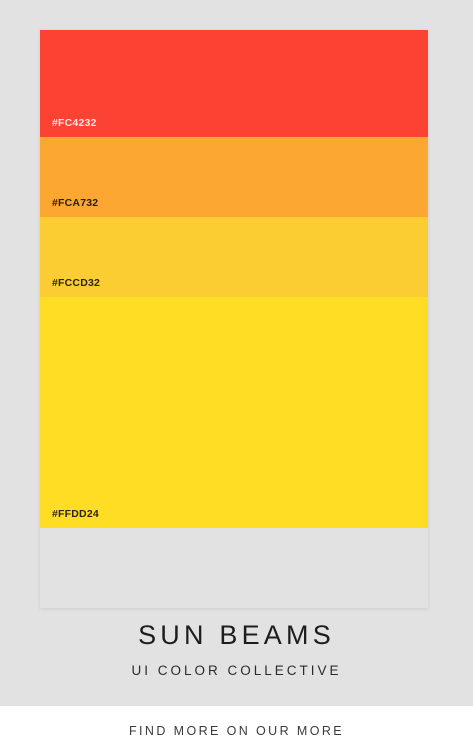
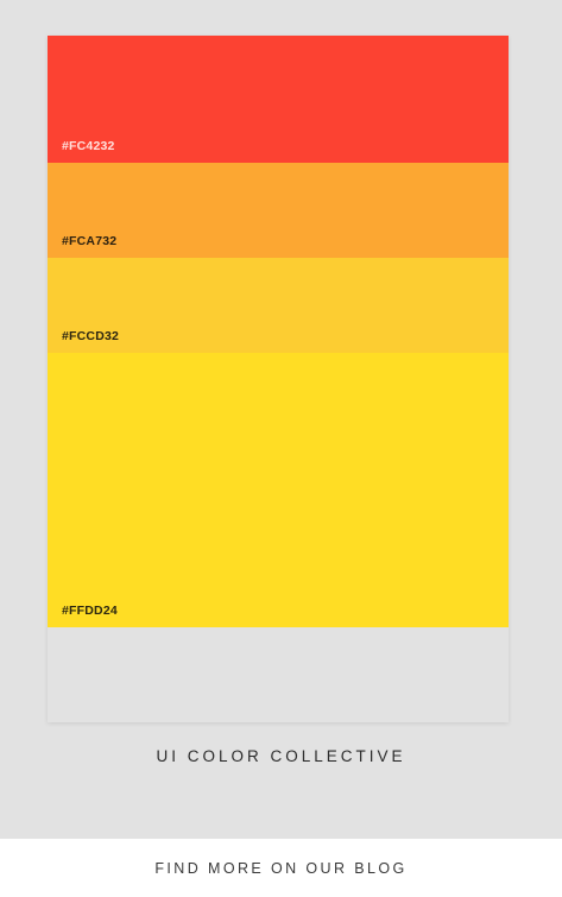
  #FC4232
  #FCA732
  #FCCD32
  #FFDD24
- SUN BEAMS
  UI COLOR COLLECTIVE
- FIND MORE ON OUR MORE
+ FIND MORE ON OUR BLOG
